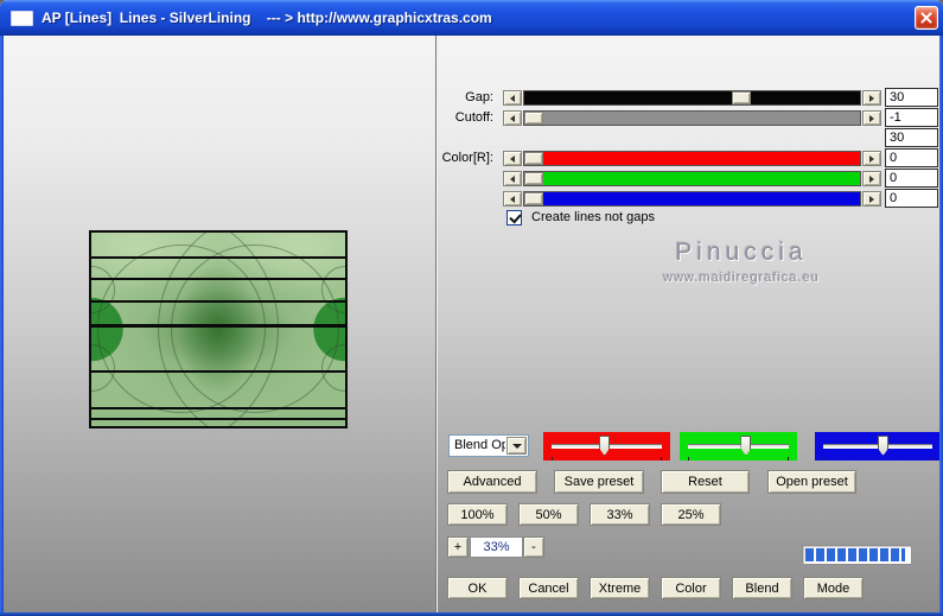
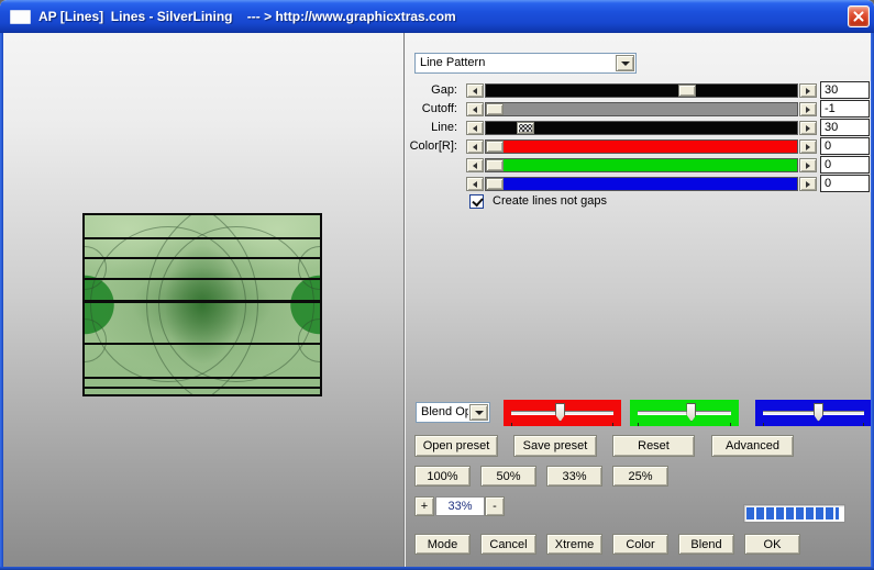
  AP [Lines] Lines - SilverLining --- > http://www.graphicxtras.com
+ Line Pattern
  Gap:
  30
  Cutoff:
  -1
+ Line:
  30
  Color[R]:
  0
  0
  0
  Create lines not gaps
- Pinuccia
- www.maidiregrafica.eu
  Blend Op
- Advanced
+ Open preset
  Save preset
  Reset
- Open preset
+ Advanced
  100%
  50%
  33%
  25%
  +
  33%
  -
- OK
+ Mode
  Cancel
  Xtreme
  Color
  Blend
- Mode
+ OK
